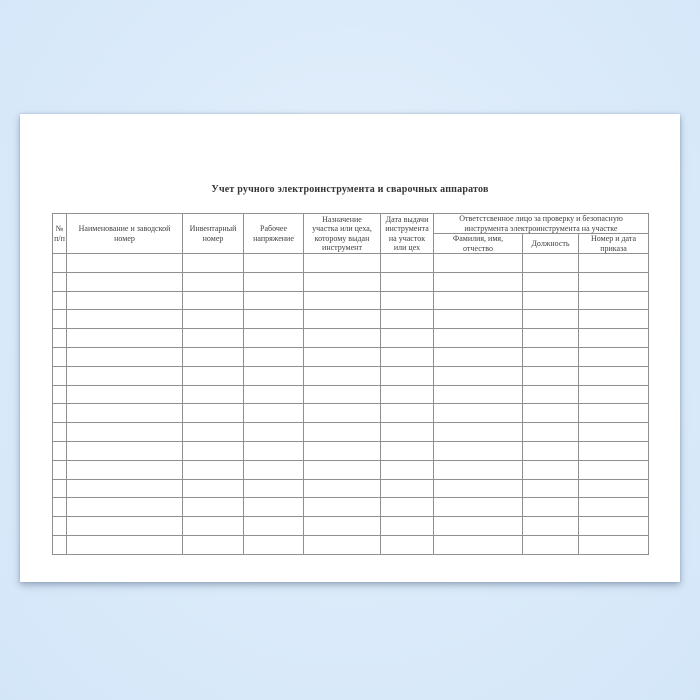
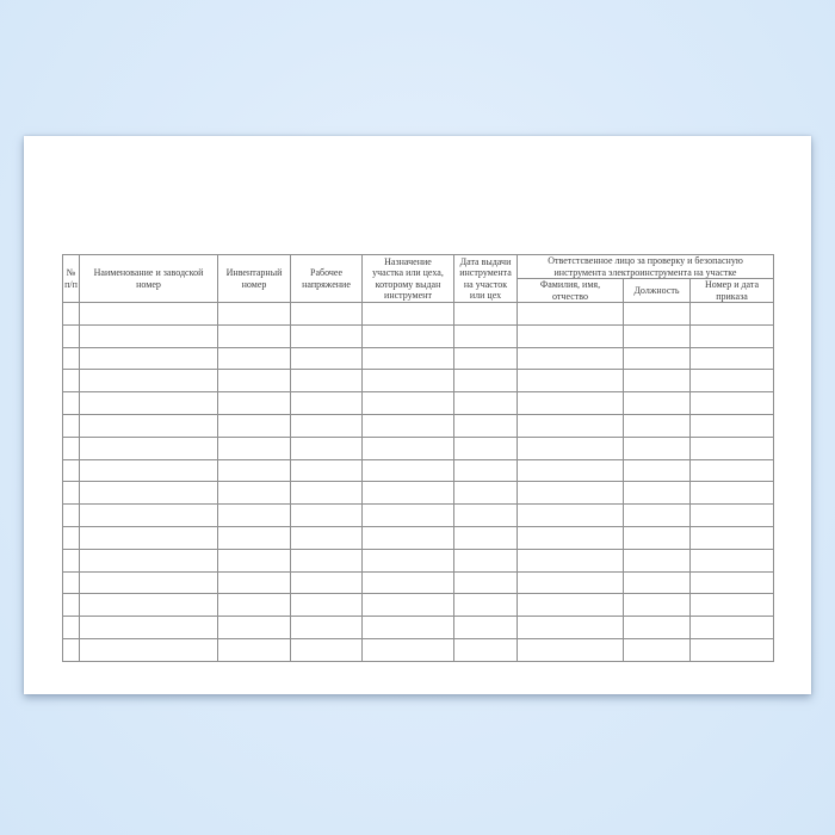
- Учет ручного электроинструмента и сварочных аппаратов
  № п/п	Наименование и заводской номер	Инвентарный номер	Рабочее напряжение	Назначение участка или цеха, которому выдан инструмент	Дата выдачи инструмента на участок или цех	Ответстсвенное лицо за проверку и безопасную инструмента электроинструмента на участке
  Фамилия, имя, отчество	Должность	Номер и дата приказа
